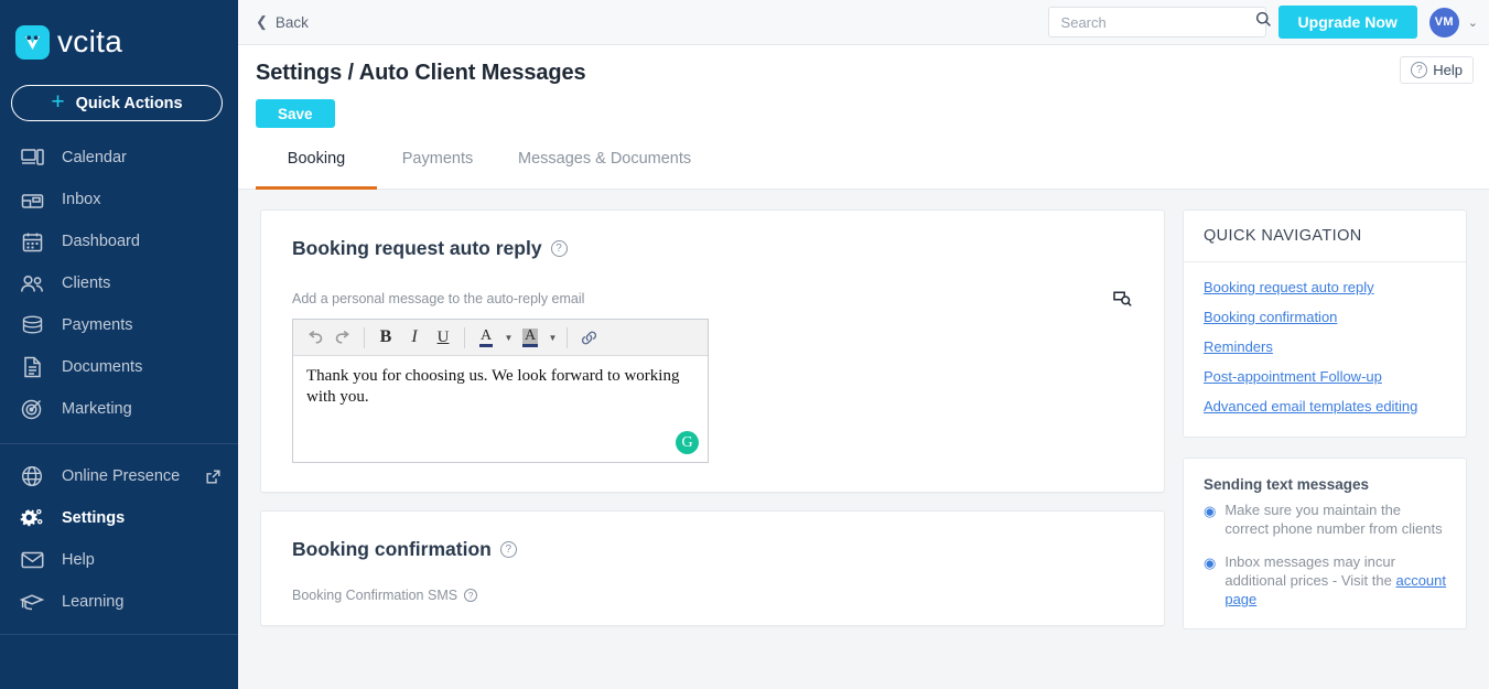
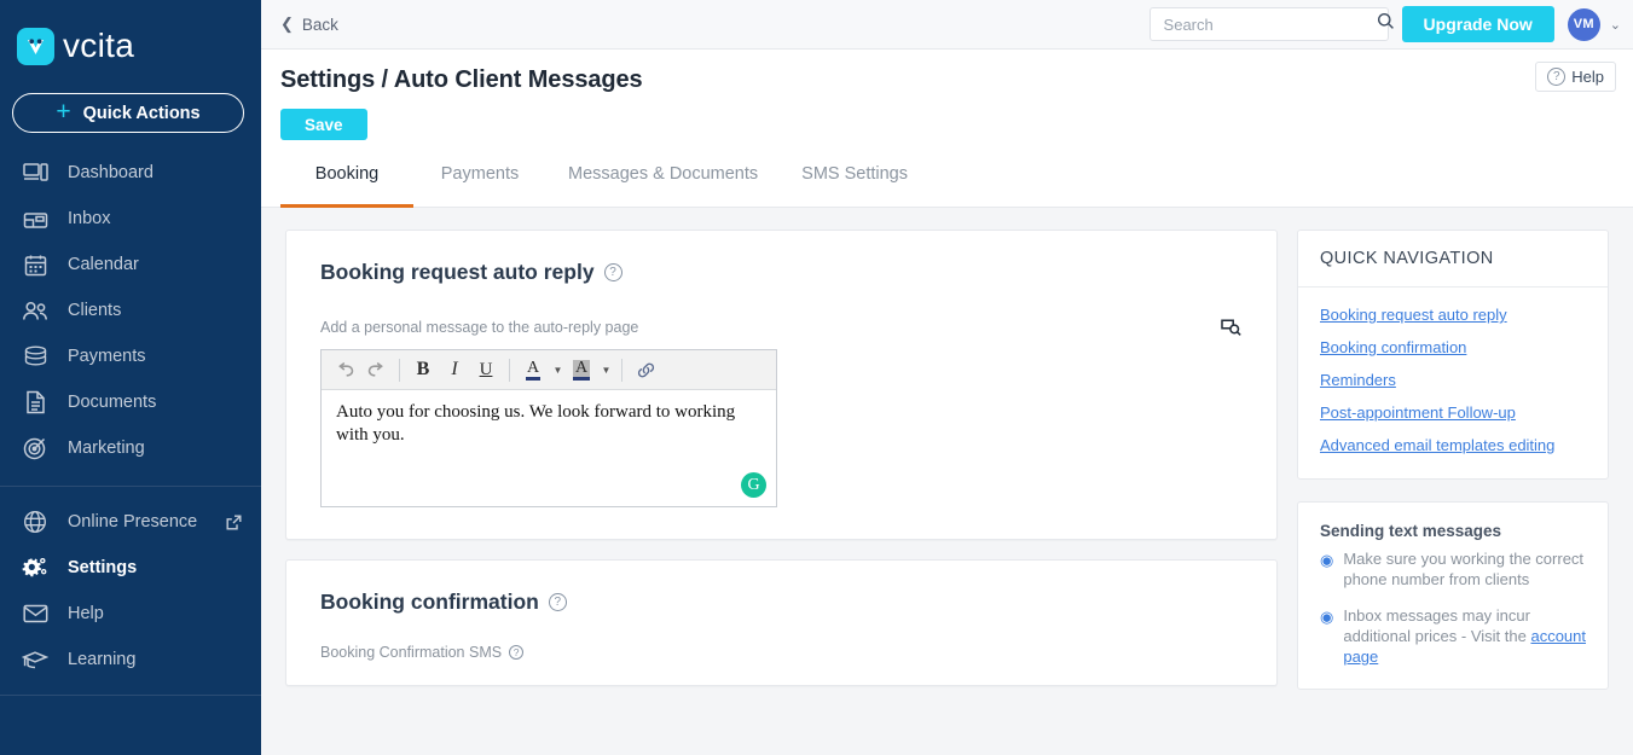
  vcita
  +
  Quick Actions
- Calendar
+ Dashboard
  Inbox
- Dashboard
+ Calendar
  Clients
  Payments
  Documents
  Marketing
  Online Presence
  Settings
  Help
  Learning
  ❮
  Back
  Search
  Upgrade Now
  VM
  ⌄
  Settings / Auto Client Messages
  Save
  ?
  Help
  Booking
  Payments
  Messages & Documents
+ SMS Settings
  Booking request auto reply
  ?
- Add a personal message to the auto-reply email
+ Add a personal message to the auto-reply page
  B
  I
  U
  A
  ▼
  A
  ▼
- Thank you for choosing us. We look forward to working with you.
+ Auto you for choosing us. We look forward to working with you.
  G
  Booking confirmation
  ?
  Booking Confirmation SMS
  ?
  QUICK NAVIGATION
  Booking request auto reply
  Booking confirmation
  Reminders
  Post-appointment Follow-up
  Advanced email templates editing
  Sending text messages
  ◉
- Make sure you maintain the correct phone number from clients
+ Make sure you working the correct phone number from clients
  ◉
  Inbox messages may incur additional prices - Visit the account page
